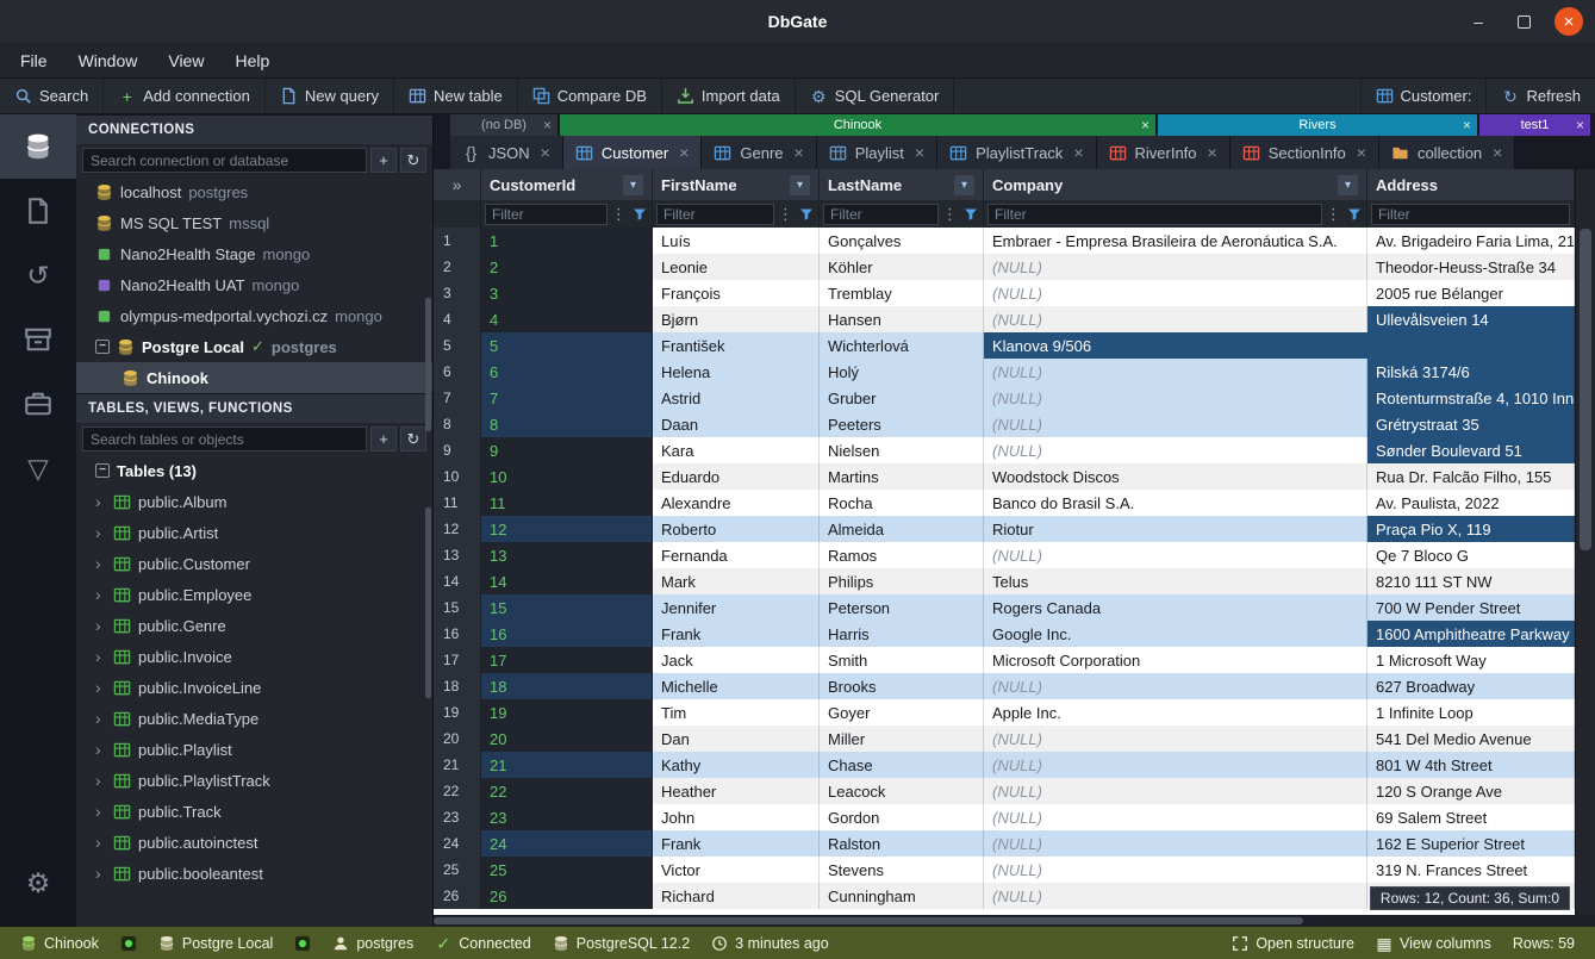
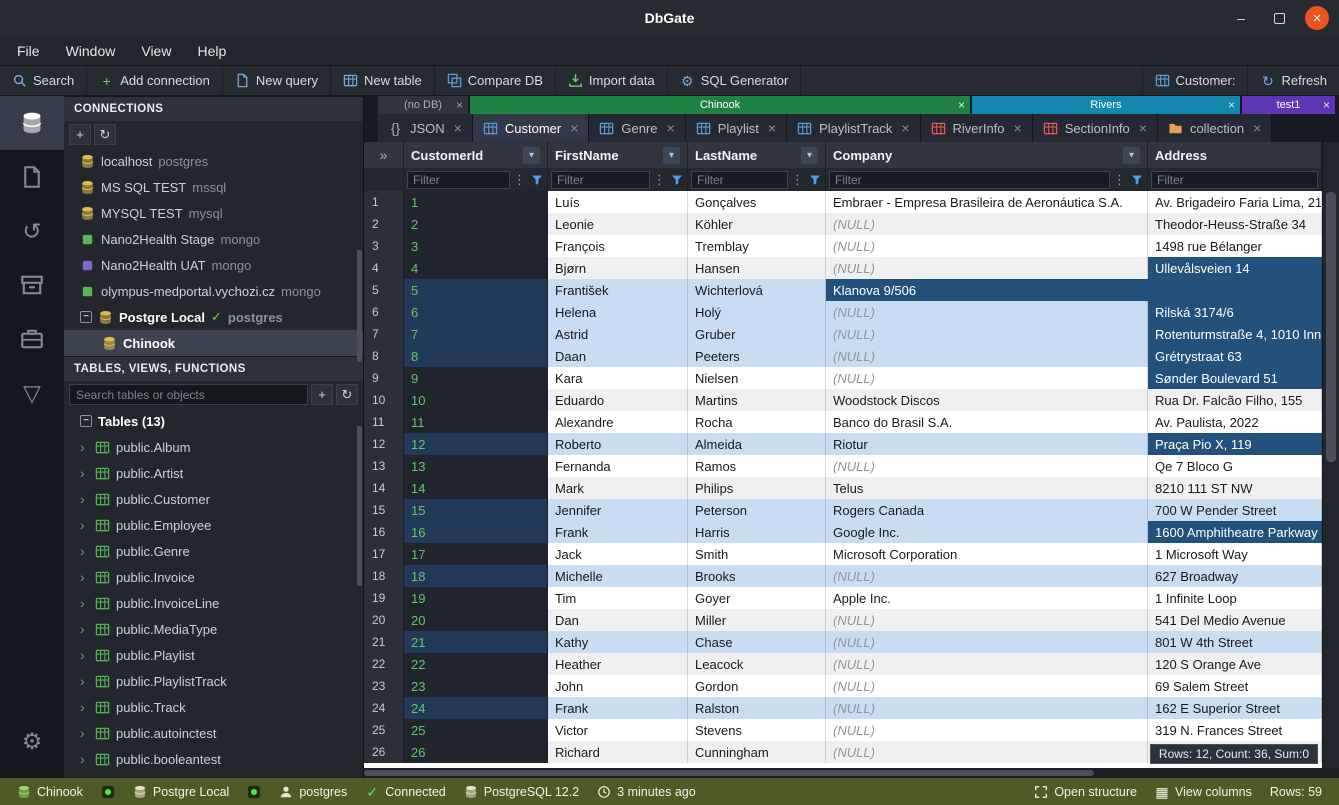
  DbGate
  –
  ×
  File
  Window
  View
  Help
  Search
  +
  Add connection
  New query
  New table
  Compare DB
  Import data
  ⚙
  SQL Generator
  Customer:
  ↻
  Refresh
  ↺
  ▽
  ⚙
  CONNECTIONS
- Search connection or database
  +
  ↻
  localhost
  postgres
  MS SQL TEST
  mssql
+ MYSQL TEST
+ mysql
  Nano2Health Stage
  mongo
  Nano2Health UAT
  mongo
  olympus-medportal.vychozi.cz
  mongo
  −
  Postgre Local
  ✓
  postgres
  Chinook
  TABLES, VIEWS, FUNCTIONS
  Search tables or objects
  +
  ↻
  −
  Tables (13)
  ›
  public.Album
  ›
  public.Artist
  ›
  public.Customer
  ›
  public.Employee
  ›
  public.Genre
  ›
  public.Invoice
  ›
  public.InvoiceLine
  ›
  public.MediaType
  ›
  public.Playlist
  ›
  public.PlaylistTrack
  ›
  public.Track
  ›
  public.autoinctest
  ›
  public.booleantest
  (no DB)
  ×
  Chinook
  ×
  Rivers
  ×
  test1
  ×
  {}
  JSON
  ×
  Customer
  ×
  Genre
  ×
  Playlist
  ×
  PlaylistTrack
  ×
  RiverInfo
  ×
  SectionInfo
  ×
  collection
  ×
  »
  CustomerId
  ▾
  FirstName
  ▾
  LastName
  ▾
  Company
  ▾
  Address
  Filter
  ⋮
  Filter
  ⋮
  Filter
  ⋮
  Filter
  ⋮
  Filter
  1
  1
  Luís
  Gonçalves
  Embraer - Empresa Brasileira de Aeronáutica S.A.
  Av. Brigadeiro Faria Lima, 21
  2
  2
  Leonie
  Köhler
  (NULL)
  Theodor-Heuss-Straße 34
  3
  3
  François
  Tremblay
  (NULL)
- 2005 rue Bélanger
+ 1498 rue Bélanger
  4
  4
  Bjørn
  Hansen
  (NULL)
  Ullevålsveien 14
  5
  5
  František
  Wichterlová
  Klanova 9/506
  6
  6
  Helena
  Holý
  (NULL)
  Rilská 3174/6
  7
  7
  Astrid
  Gruber
  (NULL)
  Rotenturmstraße 4, 1010 Inn
  8
  8
  Daan
  Peeters
  (NULL)
- Grétrystraat 35
+ Grétrystraat 63
  9
  9
  Kara
  Nielsen
  (NULL)
  Sønder Boulevard 51
  10
  10
  Eduardo
  Martins
  Woodstock Discos
  Rua Dr. Falcão Filho, 155
  11
  11
  Alexandre
  Rocha
  Banco do Brasil S.A.
  Av. Paulista, 2022
  12
  12
  Roberto
  Almeida
  Riotur
  Praça Pio X, 119
  13
  13
  Fernanda
  Ramos
  (NULL)
  Qe 7 Bloco G
  14
  14
  Mark
  Philips
  Telus
  8210 111 ST NW
  15
  15
  Jennifer
  Peterson
  Rogers Canada
  700 W Pender Street
  16
  16
  Frank
  Harris
  Google Inc.
  1600 Amphitheatre Parkway
  17
  17
  Jack
  Smith
  Microsoft Corporation
  1 Microsoft Way
  18
  18
  Michelle
  Brooks
  (NULL)
  627 Broadway
  19
  19
  Tim
  Goyer
  Apple Inc.
  1 Infinite Loop
  20
  20
  Dan
  Miller
  (NULL)
  541 Del Medio Avenue
  21
  21
  Kathy
  Chase
  (NULL)
  801 W 4th Street
  22
  22
  Heather
  Leacock
  (NULL)
  120 S Orange Ave
  23
  23
  John
  Gordon
  (NULL)
  69 Salem Street
  24
  24
  Frank
  Ralston
  (NULL)
  162 E Superior Street
  25
  25
  Victor
  Stevens
  (NULL)
  319 N. Frances Street
  26
  26
  Richard
  Cunningham
  (NULL)
  Rows: 12, Count: 36, Sum:0
  Chinook
  Postgre Local
  postgres
  ✓
  Connected
  PostgreSQL 12.2
  3 minutes ago
  Open structure
  ▦
  View columns
  Rows: 59
